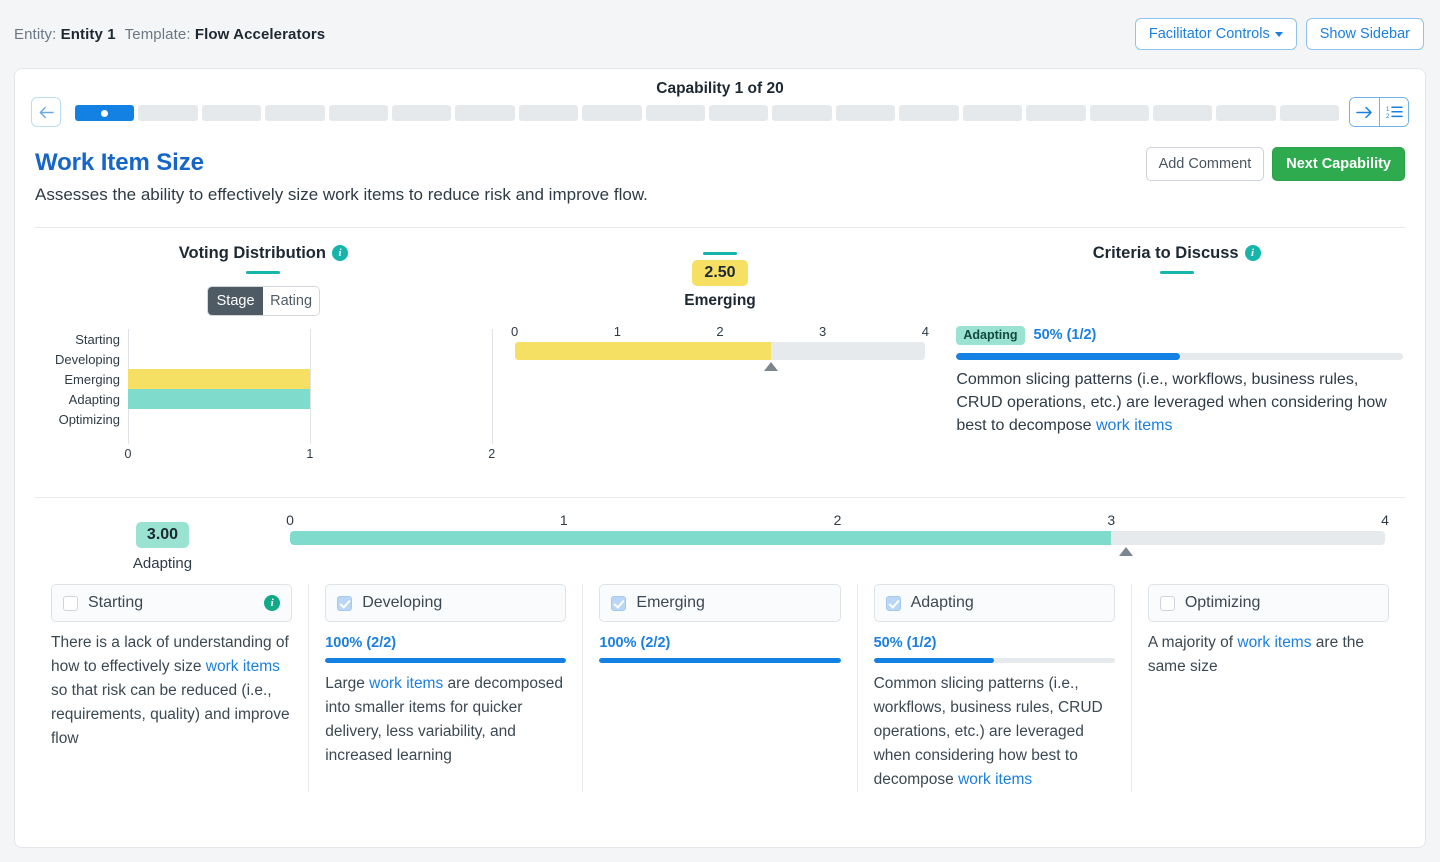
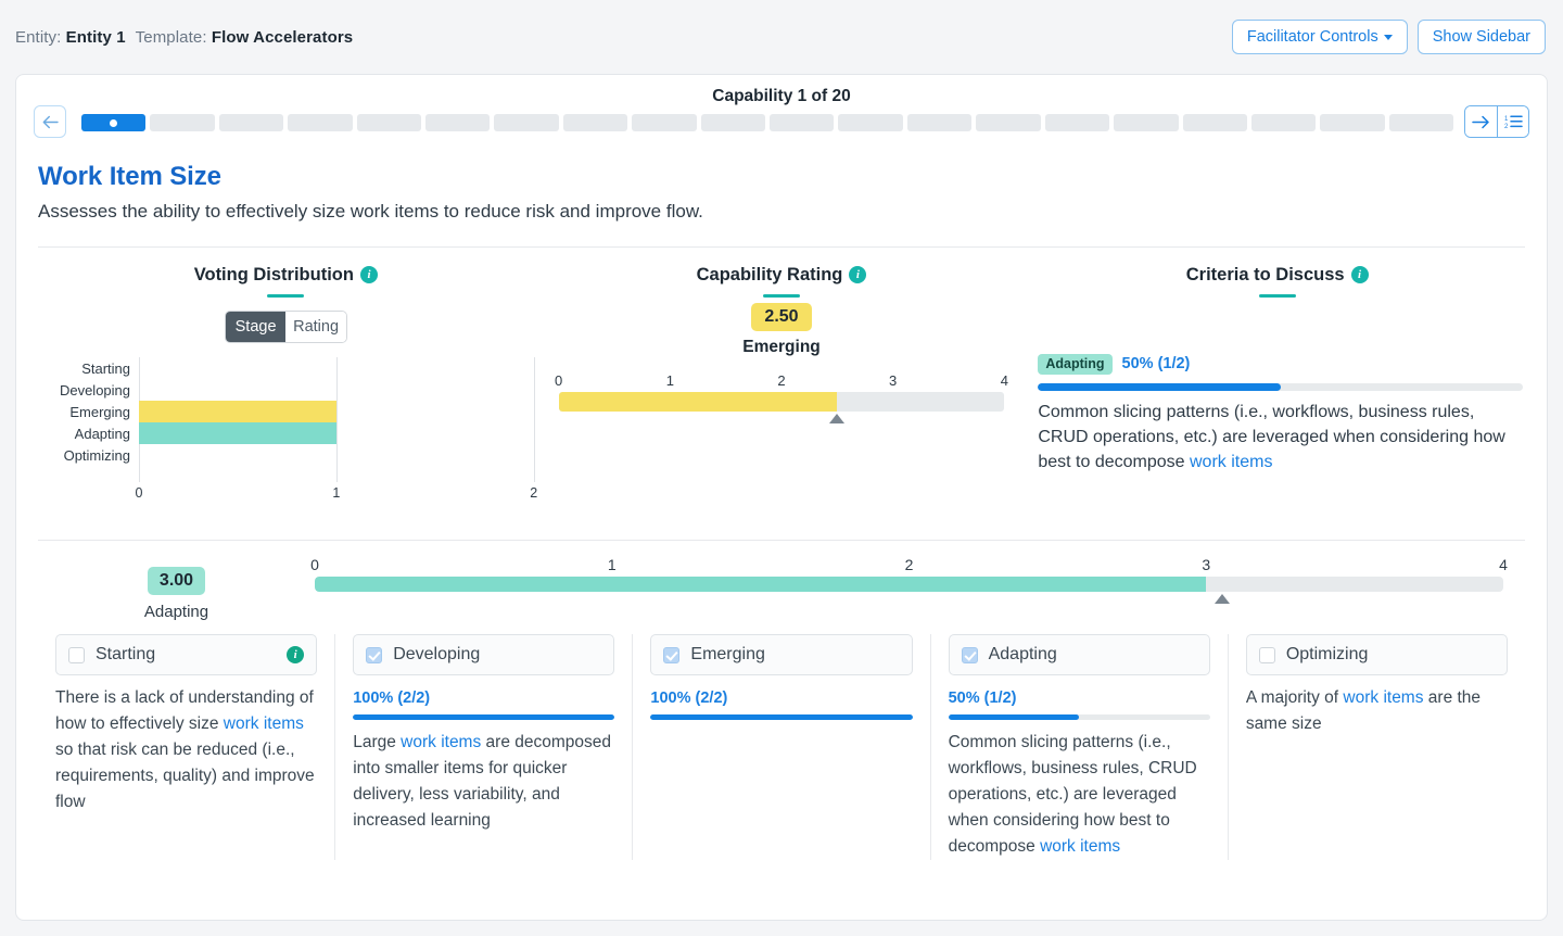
  Entity: Entity 1 Template: Flow Accelerators
  Facilitator Controls
  Show Sidebar
  Capability 1 of 20
  Work Item Size
  Assesses the ability to effectively size work items to reduce risk and improve flow.
- Add Comment
- Next Capability
  Voting Distribution i
  Stage
  Rating
  Starting
  Developing
  Emerging
  Adapting
  Optimizing
  0
  1
  2
+ Capability Rating i
  2.50
  Emerging
  0
  1
  2
  3
  4
  Criteria to Discuss i
  Adapting
  50% (1/2)
  Common slicing patterns (i.e., workflows, business rules, CRUD operations, etc.) are leveraged when considering how best to decompose work items
  3.00
  Adapting
  0
  1
  2
  3
  4
  Starting
  i
  There is a lack of understanding of how to effectively size work items so that risk can be reduced (i.e., requirements, quality) and improve flow
  Developing
  100% (2/2)
  Large work items are decomposed into smaller items for quicker delivery, less variability, and increased learning
  Emerging
  100% (2/2)
  Adapting
  50% (1/2)
  Common slicing patterns (i.e., workflows, business rules, CRUD operations, etc.) are leveraged when considering how best to decompose work items
  Optimizing
  A majority of work items are the same size
